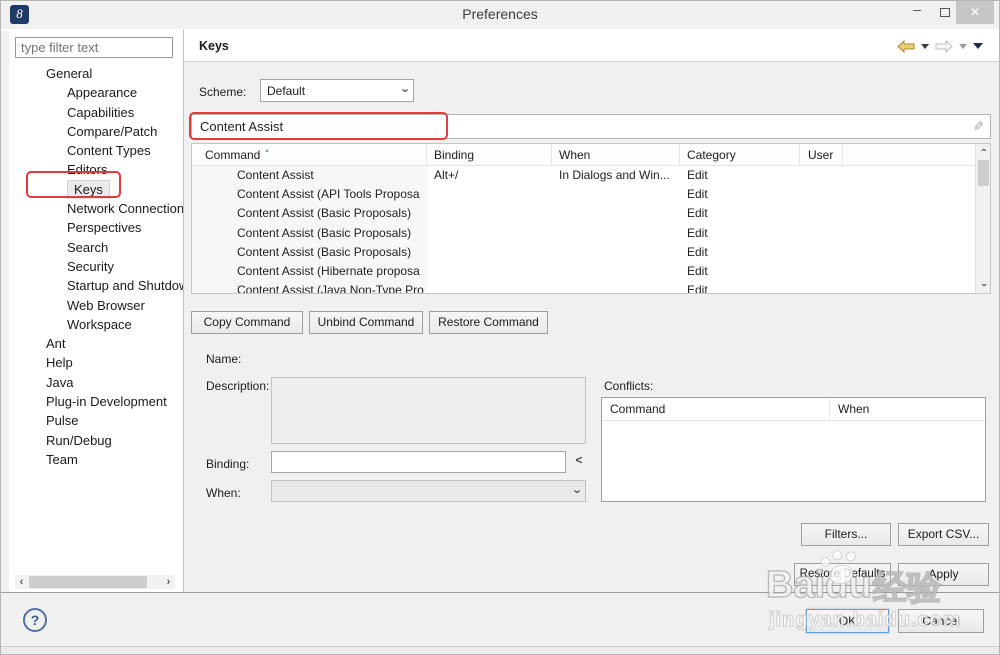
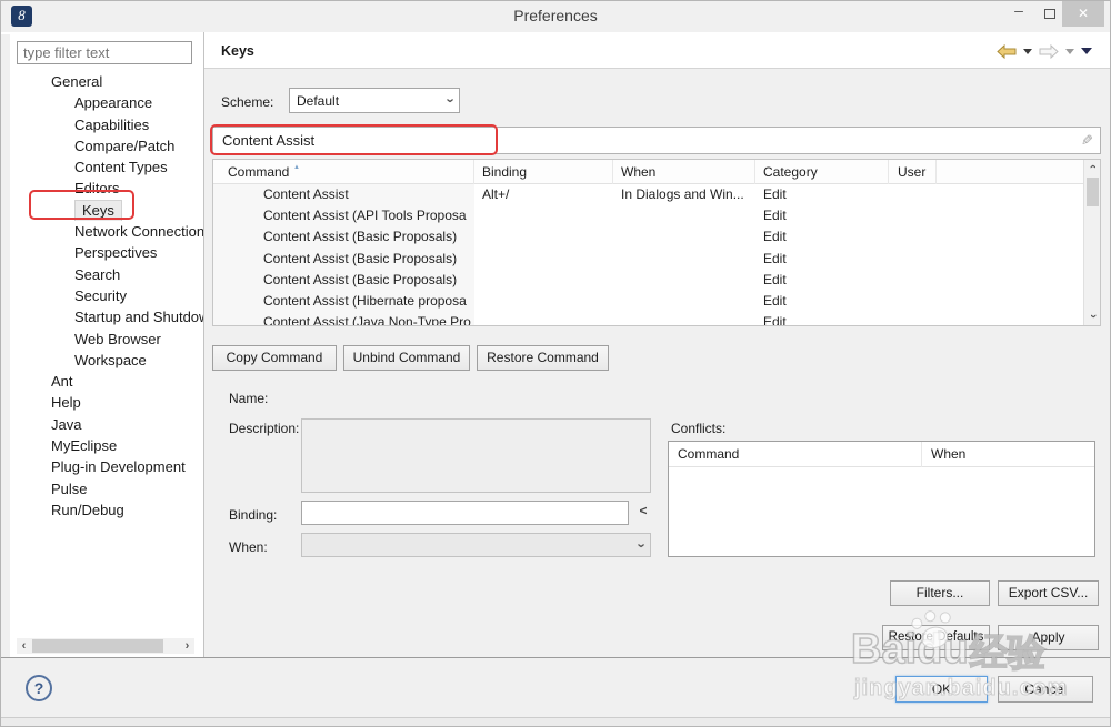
  8
  Preferences
  –
  ✕
  type filter text
  General
  Appearance
  Capabilities
  Compare/Patch
  Content Types
  Editors
  Keys
  Network Connection
  Perspectives
  Search
  Security
  Startup and Shutdo
  Web Browser
  Workspace
  Ant
  Help
  Java
+ MyEclipse
  Plug-in Development
  Pulse
  Run/Debug
- Team
  ‹
  ›
  Keys
  Scheme:
  Default
  Content Assist
  Command
  Binding
  When
  Category
  User
  Content Assist
  Alt+/
  In Dialogs and Win...
  Edit
  Content Assist (API Tools Proposa
  Edit
  Content Assist (Basic Proposals)
  Edit
  Content Assist (Basic Proposals)
  Edit
  Content Assist (Basic Proposals)
  Edit
  Content Assist (Hibernate proposa
  Edit
  Content Assist (Java Non-Type Pro
  Edit
  Copy Command
  Unbind Command
  Restore Command
  Name:
  Description:
  Binding:
  <
  When:
  Conflicts:
  Command
  When
  Filters...
  Export CSV...
  Restore Defaults
  Apply
  ?
  OK
  Cancel
  Baidu
  经验
  jingyan.baidu.com
